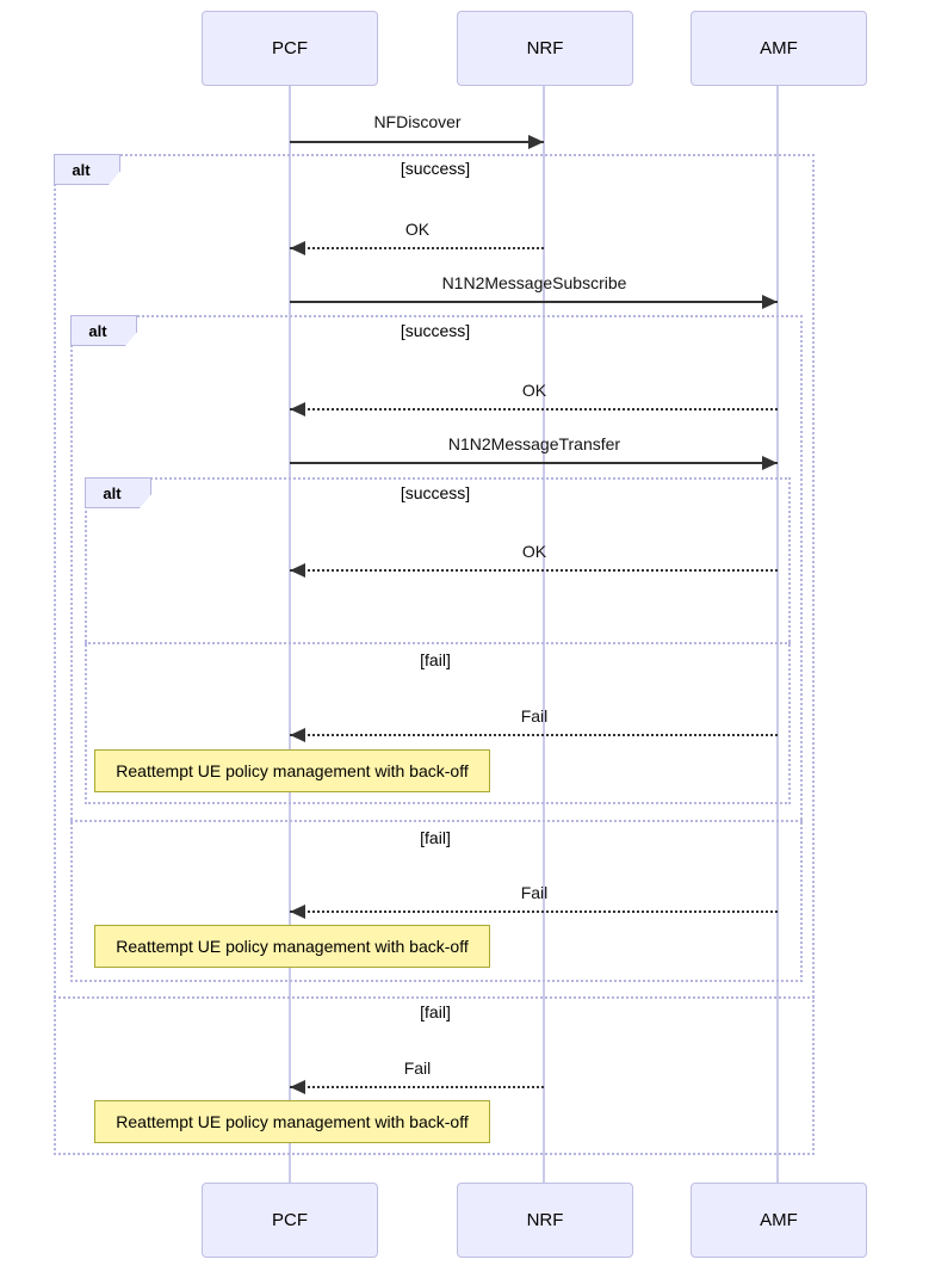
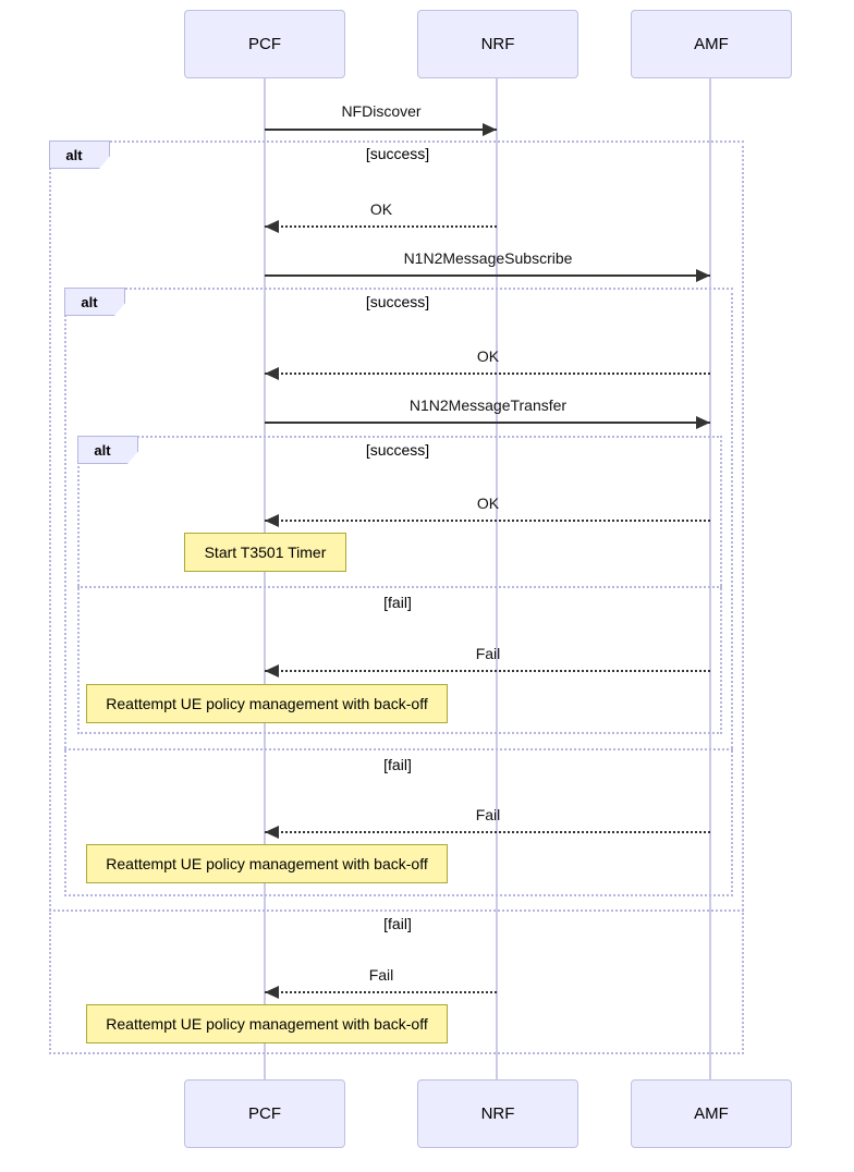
  alt
  alt
  alt
  [success]
  [success]
  [success]
  [fail]
  [fail]
  [fail]
  NFDiscover
  OK
  N1N2MessageSubscribe
  OK
  N1N2MessageTransfer
  OK
+ Start T3501 Timer
  Fail
  Reattempt UE policy management with back-off
  Fail
  Reattempt UE policy management with back-off
  Fail
  Reattempt UE policy management with back-off
  PCF
  NRF
  AMF
  PCF
  NRF
  AMF
